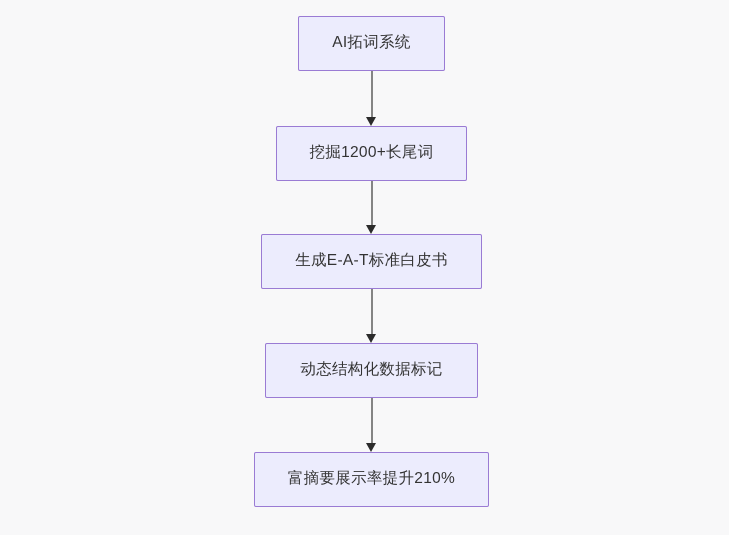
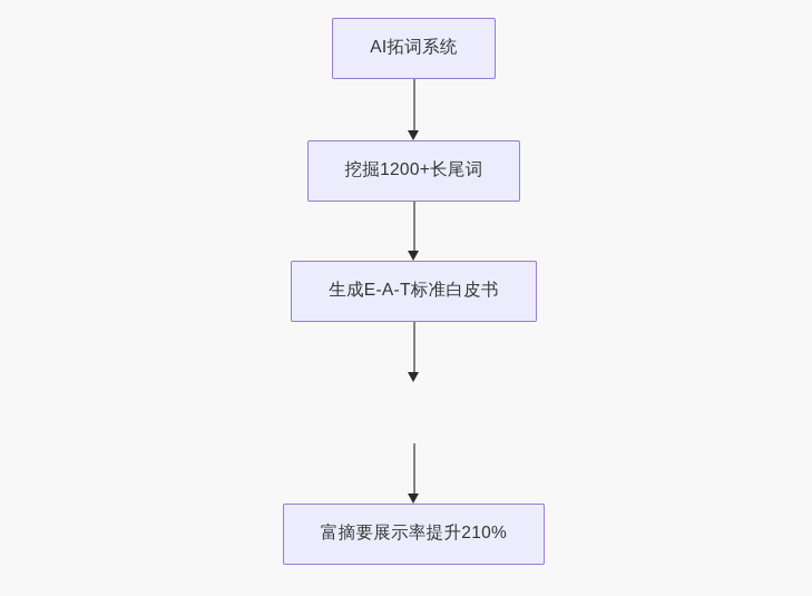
  AI拓词系统
  挖掘1200+长尾词
  生成E-A-T标准白皮书
- 动态结构化数据标记
  富摘要展示率提升210%
